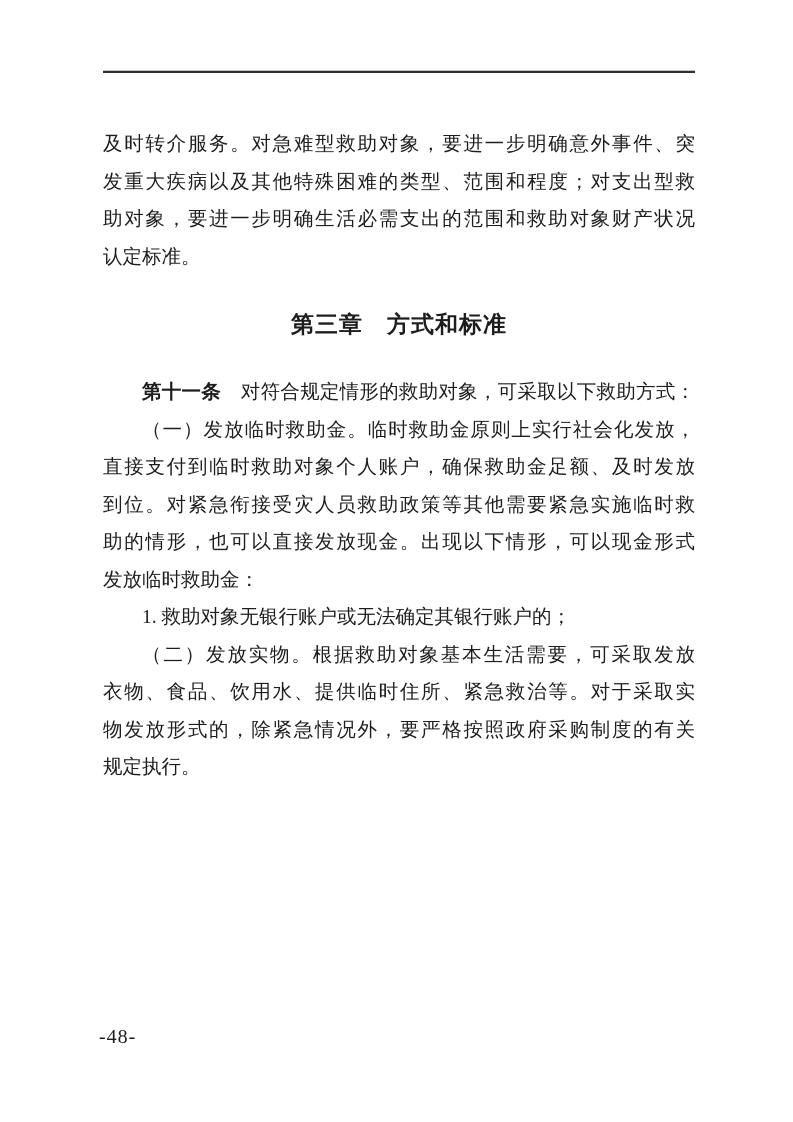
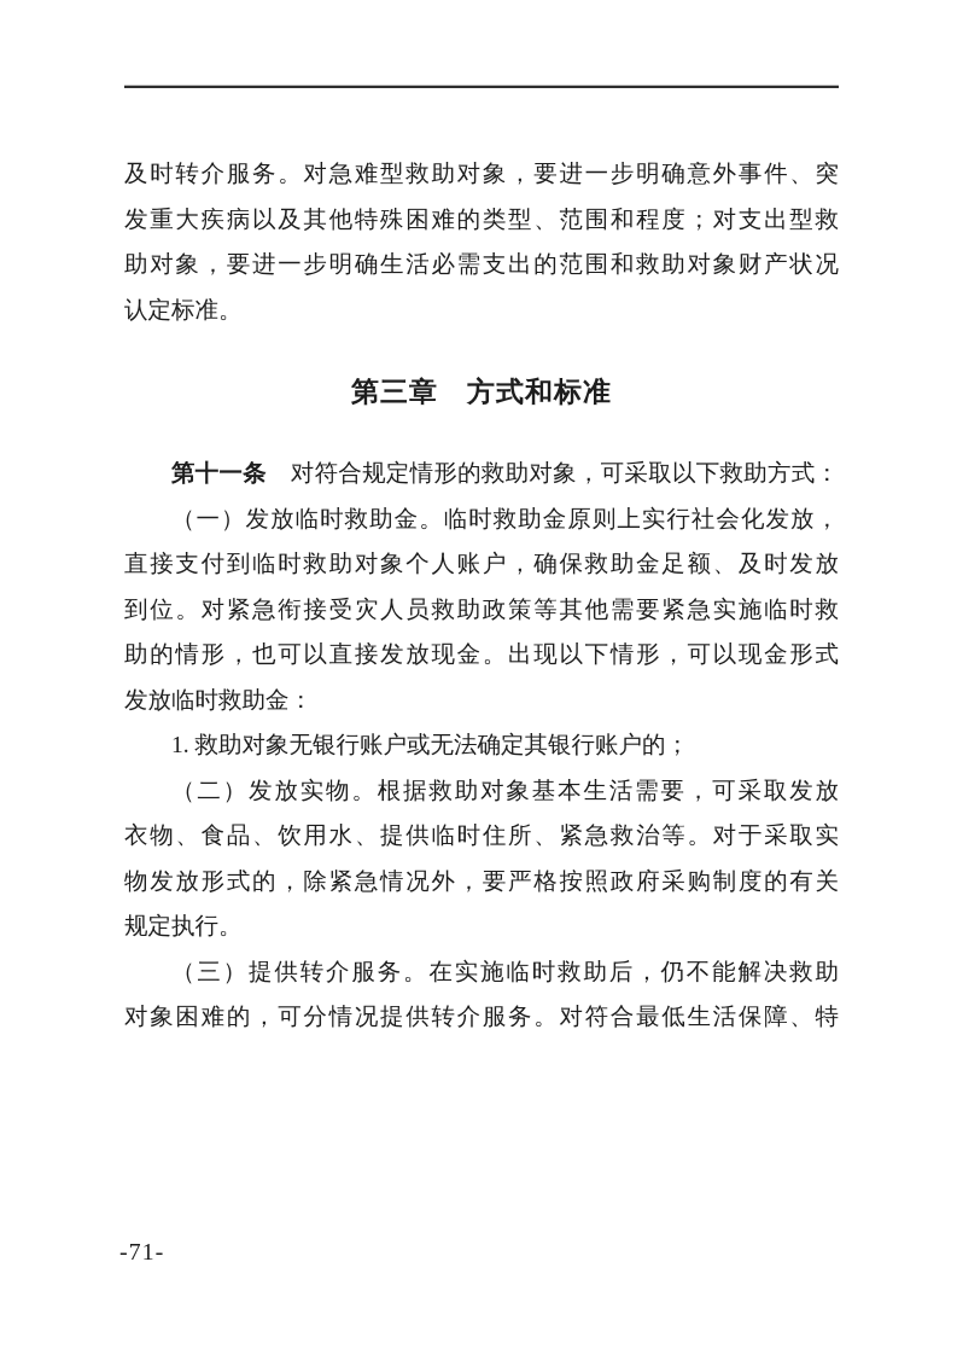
  及时转介服务。对急难型救助对象，要进一步明确意外事件、突
  发重大疾病以及其他特殊困难的类型、范围和程度；对支出型救
  助对象，要进一步明确生活必需支出的范围和救助对象财产状况
  认定标准。
  第三章 方式和标准
  第十一条 对符合规定情形的救助对象，可采取以下救助方式：
  （一）发放临时救助金。临时救助金原则上实行社会化发放，
  直接支付到临时救助对象个人账户，确保救助金足额、及时发放
  到位。对紧急衔接受灾人员救助政策等其他需要紧急实施临时救
  助的情形，也可以直接发放现金。出现以下情形，可以现金形式
  发放临时救助金：
  1. 救助对象无银行账户或无法确定其银行账户的；
  （二）发放实物。根据救助对象基本生活需要，可采取发放
  衣物、食品、饮用水、提供临时住所、紧急救治等。对于采取实
  物发放形式的，除紧急情况外，要严格按照政府采购制度的有关
  规定执行。
+ （三）提供转介服务。在实施临时救助后，仍不能解决救助
+ 对象困难的，可分情况提供转介服务。对符合最低生活保障、特
- -48-
+ -71-
